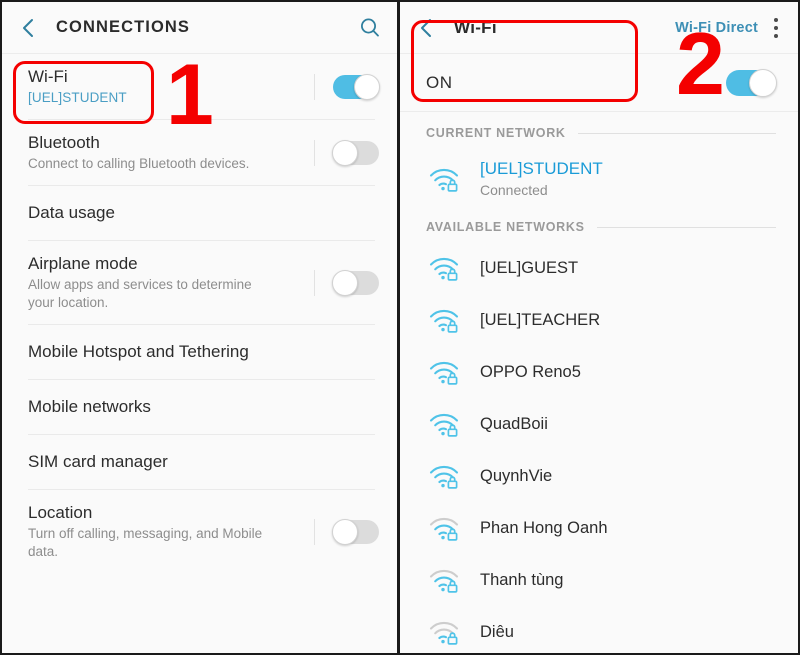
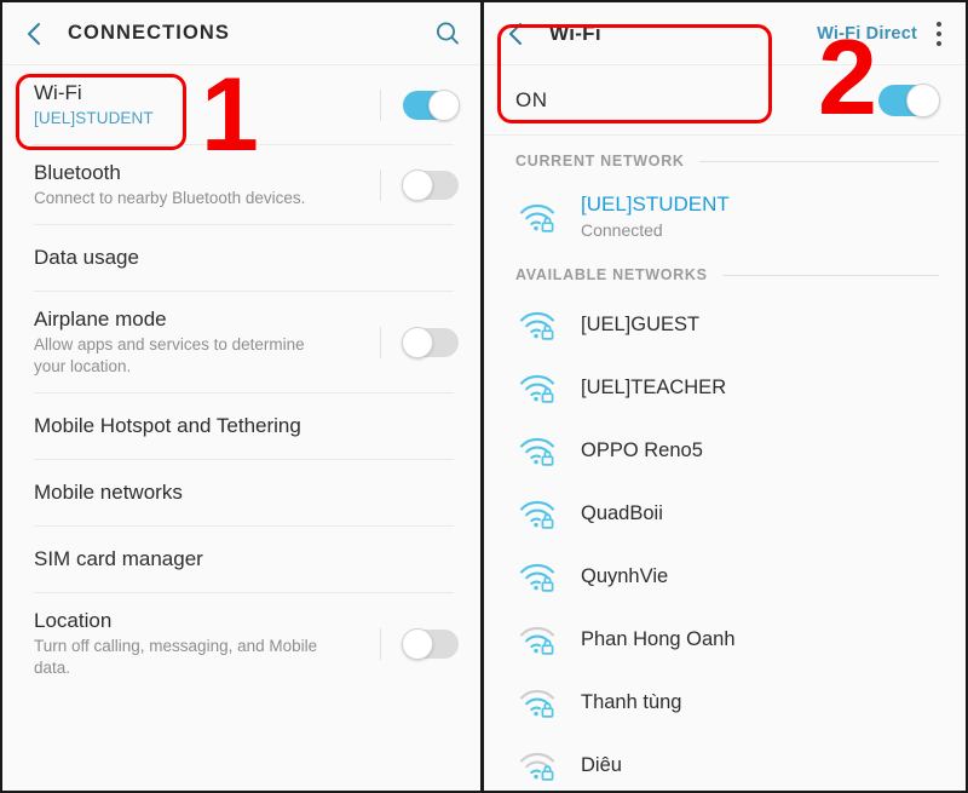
  CONNECTIONS
  Wi-Fi
  [UEL]STUDENT
  Bluetooth
- Connect to calling Bluetooth devices.
+ Connect to nearby Bluetooth devices.
  Data usage
  Airplane mode
  Allow apps and services to determine your location.
  Mobile Hotspot and Tethering
  Mobile networks
  SIM card manager
  Location
  Turn off calling, messaging, and Mobile data.
  1
  Wi-Fi
  Wi-Fi Direct
  ON
  CURRENT NETWORK
  [UEL]STUDENT
  Connected
  AVAILABLE NETWORKS
  [UEL]GUEST
  [UEL]TEACHER
  OPPO Reno5
  QuadBoii
  QuynhVie
  Phan Hong Oanh
  Thanh tùng
  Diêu
  2
